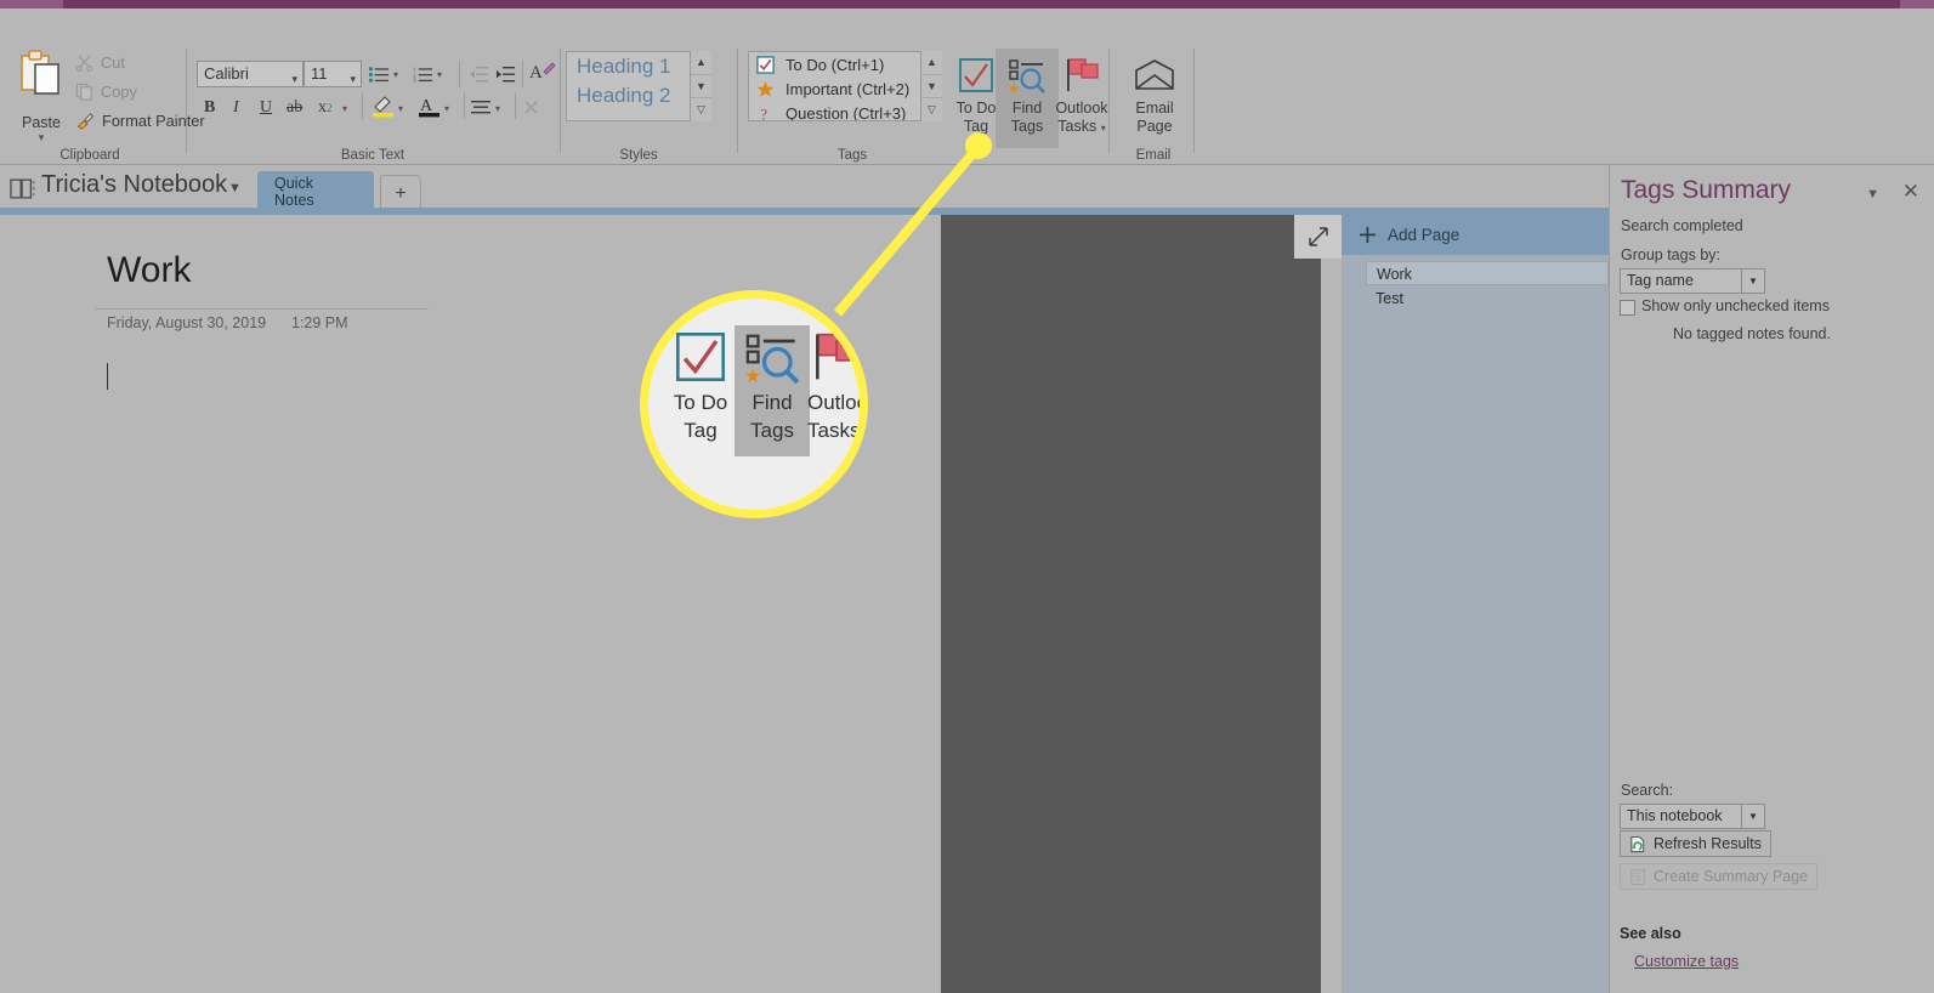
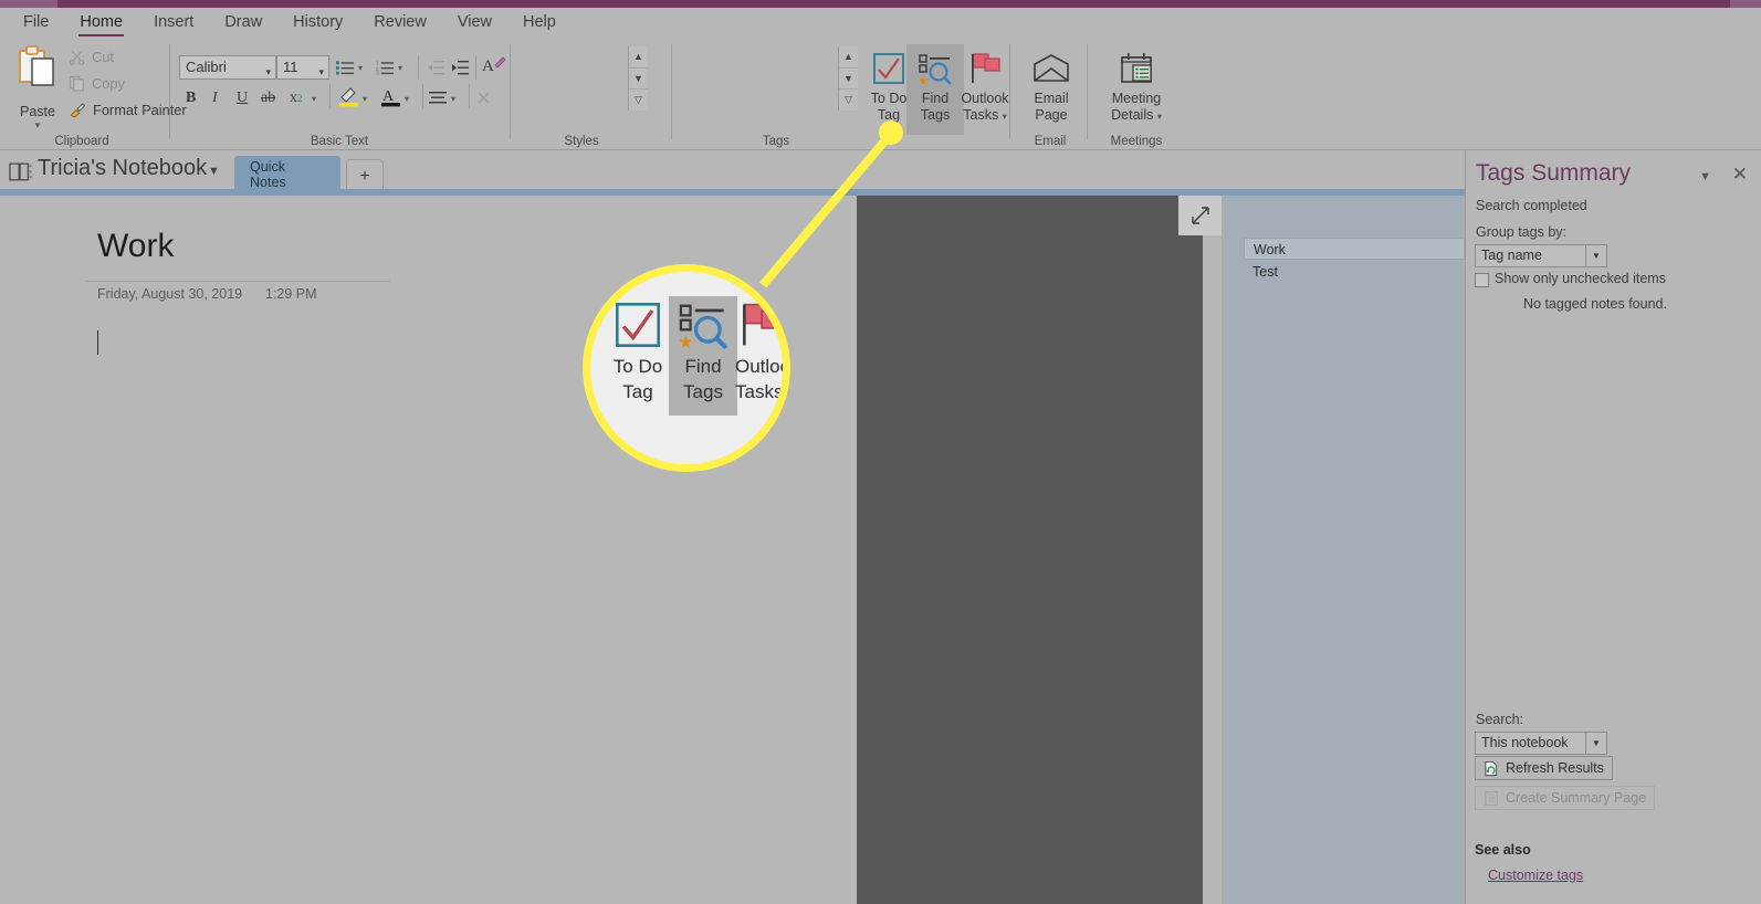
+ File
+ Home
+ Insert
+ Draw
+ History
+ Review
+ View
+ Help
  Paste
  ▾
  Cut
  Copy
  Format Painter
  Clipboard
  Calibri
  ▾
  11
  ▾
  ▾
  ▾
  A
  B
  I
  U
  ab
  x
  2
  ▾
  ▾
  A
  ▾
  ▾
  Basic Text
- Heading 1
- Heading 2
  ▲
  ▼
  ▽
  Styles
- To Do (Ctrl+1)
- Important (Ctrl+2)
- ?
- Question (Ctrl+3)
  ▲
  ▼
  ▽
  To Do
  Tag
  Find
  Tags
  Outlook
  Tasks ▾
  Tags
  Email
  Page
  Email
+ Meeting
+ Details ▾
+ Meetings
  Tricia's Notebook
  ▼
  Quick Notes
  +
  Work
  Friday, August 30, 2019
  1:29 PM
- Add Page
  Work
  Test
  Tags Summary
  ▼
  ✕
  Search completed
  Group tags by:
  Tag name
  ▼
  Show only unchecked items
  No tagged notes found.
  Search:
  This notebook
  ▼
  Refresh Results
  Create Summary Page
  See also
  Customize tags
  To Do
  Tag
  Find
  Tags
  Outlo
  Tasks
